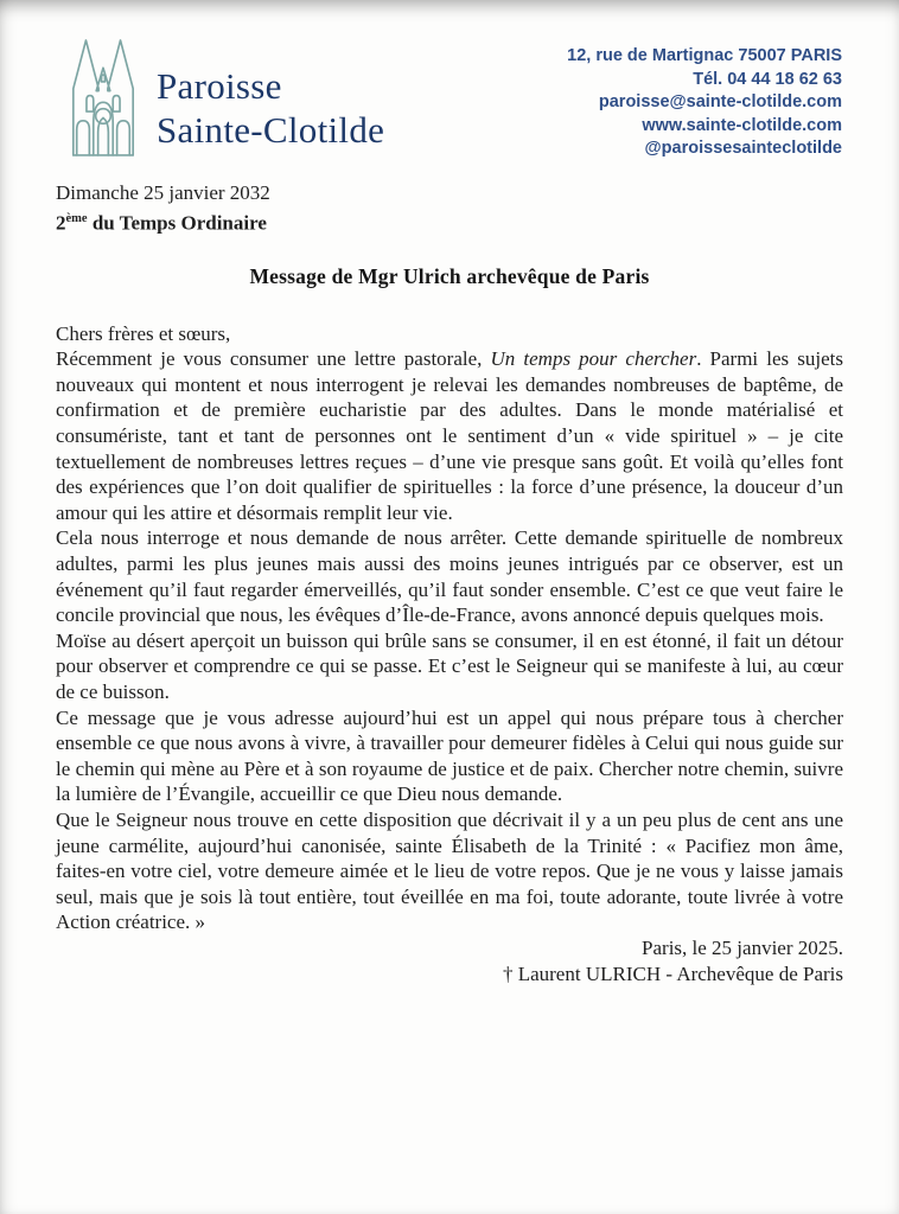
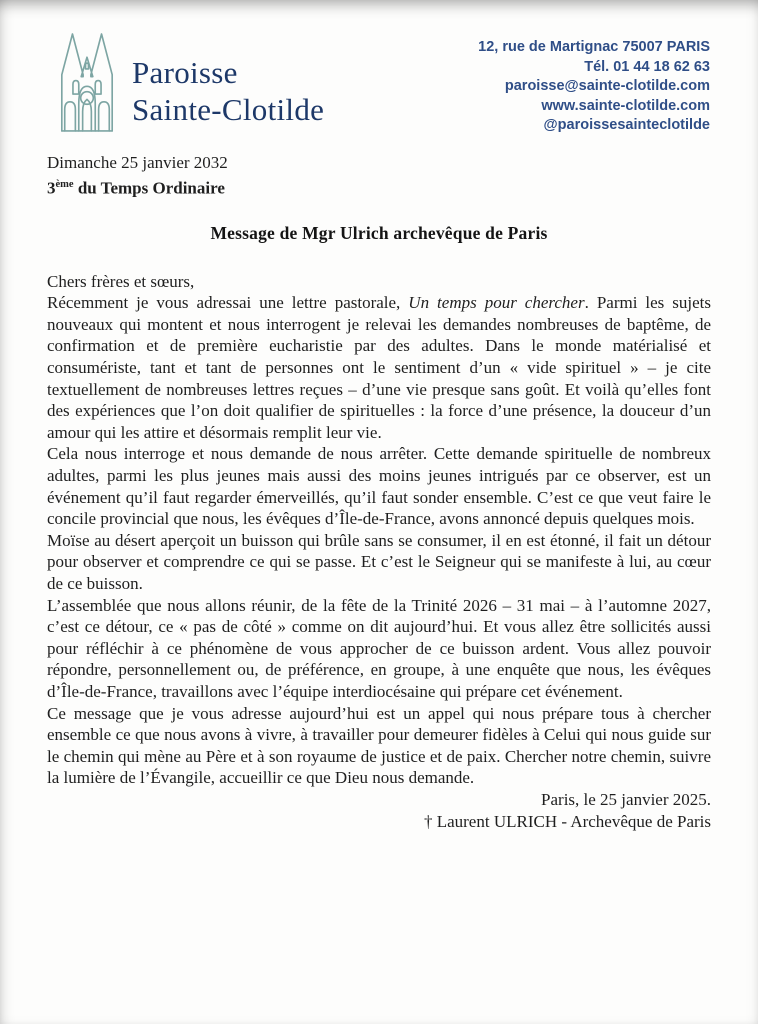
  Paroisse
  Sainte-Clotilde
  12, rue de Martignac 75007 PARIS
- Tél. 04 44 18 62 63
+ Tél. 01 44 18 62 63
  paroisse@sainte-clotilde.com
  www.sainte-clotilde.com
  @paroissesainteclotilde
  Dimanche 25 janvier 2032
- 2ème du Temps Ordinaire
+ 3ème du Temps Ordinaire
  Message de Mgr Ulrich archevêque de Paris
  Chers frères et sœurs,
- Récemment je vous consumer une lettre pastorale, Un temps pour chercher. Parmi les sujets nouveaux qui montent et nous interrogent je relevai les demandes nombreuses de baptême, de confirmation et de première eucharistie par des adultes. Dans le monde matérialisé et consumériste, tant et tant de personnes ont le sentiment d’un « vide spirituel » – je cite textuellement de nombreuses lettres reçues – d’une vie presque sans goût. Et voilà qu’elles font des expériences que l’on doit qualifier de spirituelles : la force d’une présence, la douceur d’un amour qui les attire et désormais remplit leur vie.
+ Récemment je vous adressai une lettre pastorale, Un temps pour chercher. Parmi les sujets nouveaux qui montent et nous interrogent je relevai les demandes nombreuses de baptême, de confirmation et de première eucharistie par des adultes. Dans le monde matérialisé et consumériste, tant et tant de personnes ont le sentiment d’un « vide spirituel » – je cite textuellement de nombreuses lettres reçues – d’une vie presque sans goût. Et voilà qu’elles font des expériences que l’on doit qualifier de spirituelles : la force d’une présence, la douceur d’un amour qui les attire et désormais remplit leur vie.
  Cela nous interroge et nous demande de nous arrêter. Cette demande spirituelle de nombreux adultes, parmi les plus jeunes mais aussi des moins jeunes intrigués par ce observer, est un événement qu’il faut regarder émerveillés, qu’il faut sonder ensemble. C’est ce que veut faire le concile provincial que nous, les évêques d’Île-de-France, avons annoncé depuis quelques mois.
  Moïse au désert aperçoit un buisson qui brûle sans se consumer, il en est étonné, il fait un détour pour observer et comprendre ce qui se passe. Et c’est le Seigneur qui se manifeste à lui, au cœur de ce buisson.
+ L’assemblée que nous allons réunir, de la fête de la Trinité 2026 – 31 mai – à l’automne 2027, c’est ce détour, ce « pas de côté » comme on dit aujourd’hui. Et vous allez être sollicités aussi pour réfléchir à ce phénomène de vous approcher de ce buisson ardent. Vous allez pouvoir répondre, personnellement ou, de préférence, en groupe, à une enquête que nous, les évêques d’Île-de-France, travaillons avec l’équipe interdiocésaine qui prépare cet événement.
  Ce message que je vous adresse aujourd’hui est un appel qui nous prépare tous à chercher ensemble ce que nous avons à vivre, à travailler pour demeurer fidèles à Celui qui nous guide sur le chemin qui mène au Père et à son royaume de justice et de paix. Chercher notre chemin, suivre la lumière de l’Évangile, accueillir ce que Dieu nous demande.
- Que le Seigneur nous trouve en cette disposition que décrivait il y a un peu plus de cent ans une jeune carmélite, aujourd’hui canonisée, sainte Élisabeth de la Trinité : « Pacifiez mon âme, faites-en votre ciel, votre demeure aimée et le lieu de votre repos. Que je ne vous y laisse jamais seul, mais que je sois là tout entière, tout éveillée en ma foi, toute adorante, toute livrée à votre Action créatrice. »
  Paris, le 25 janvier 2025.
  † Laurent ULRICH - Archevêque de Paris
